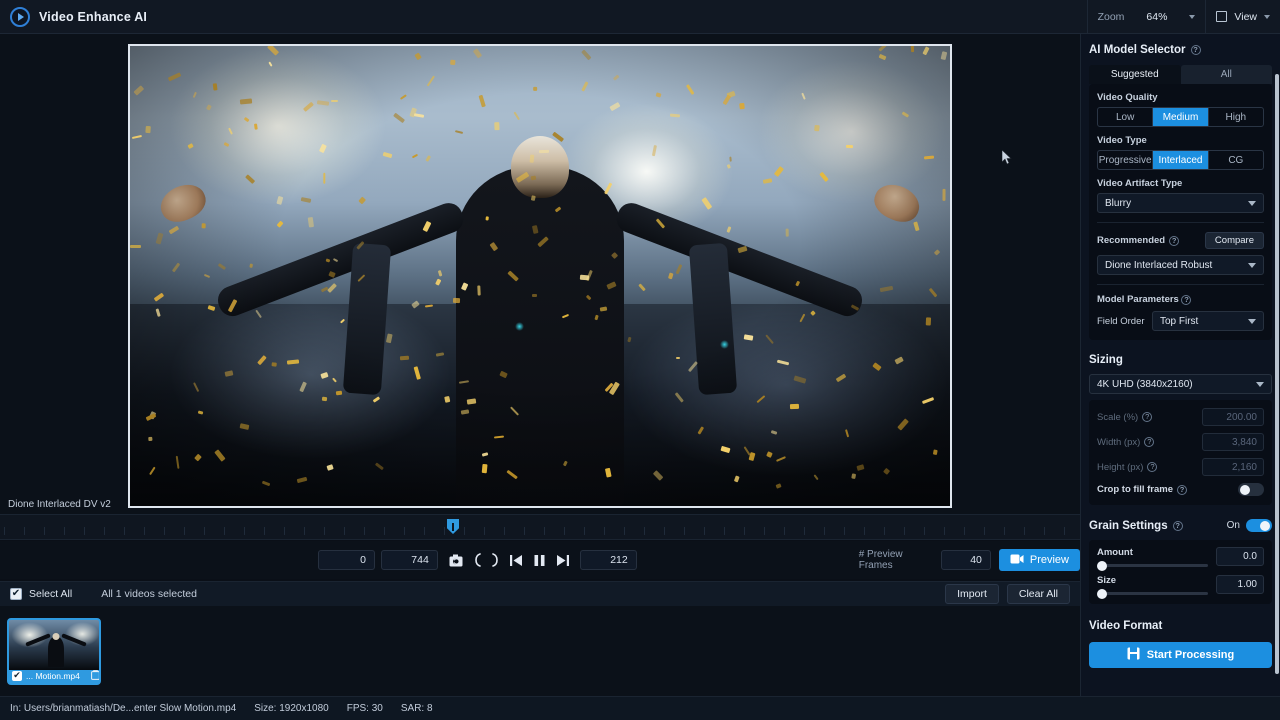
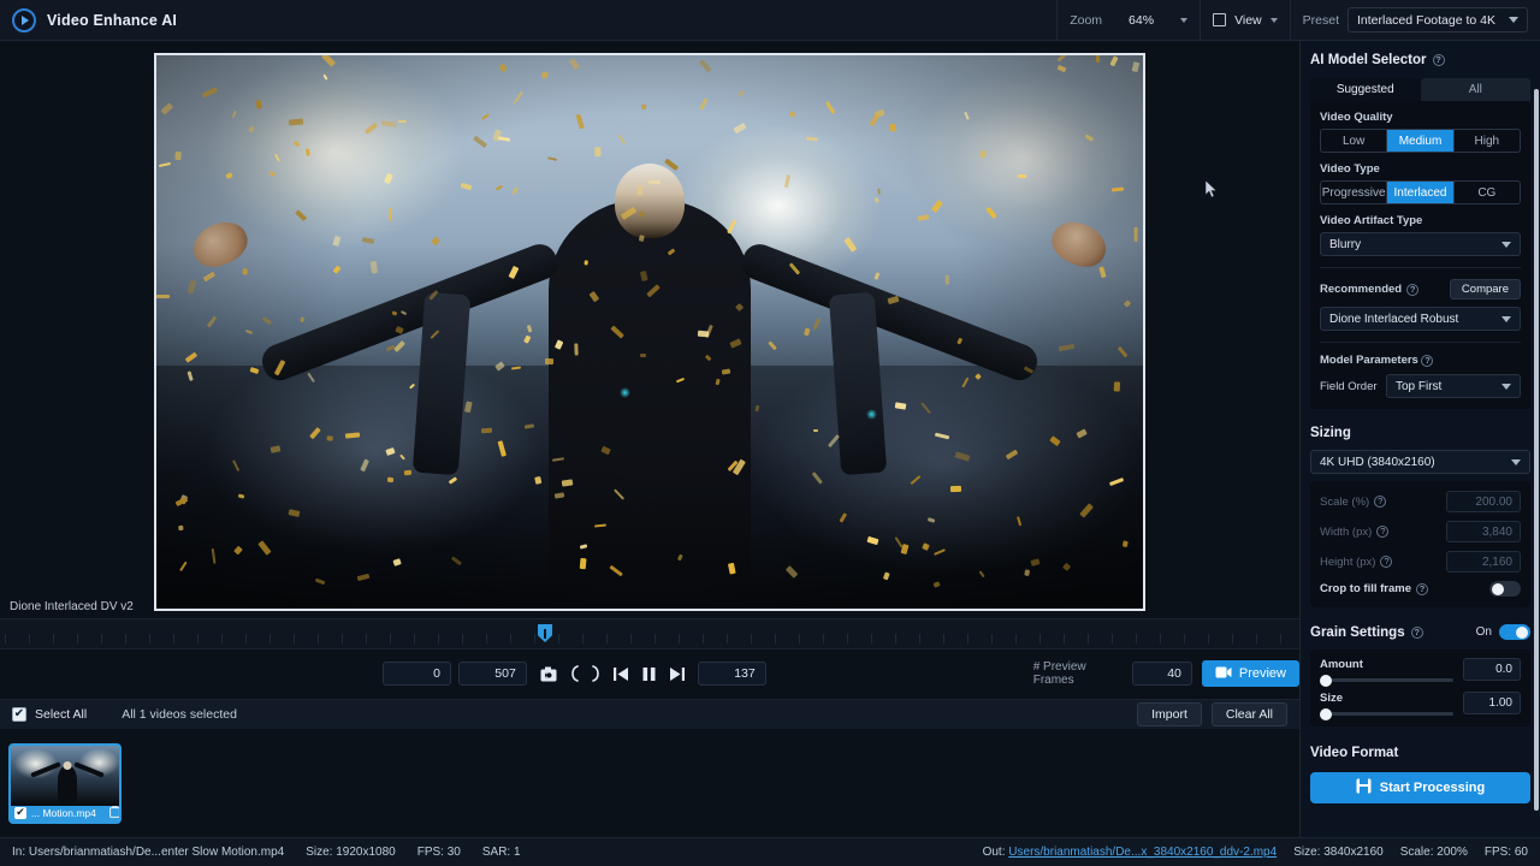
  Video Enhance AI
  Zoom
  64%
  View
+ Preset
+ Interlaced Footage to 4K
  Dione Interlaced DV v2
  0
- 744
+ 507
- 212
+ 137
  # Preview Frames
  40
  Preview
  ✔
  Select All
  All 1 videos selected
  Import
  Clear All
  ✔
  ... Motion.mp4
  AI Model Selector
  ?
  Suggested
  All
  Video Quality
  Low
  Medium
  High
  Video Type
  Progressive
  Interlaced
  CG
  Video Artifact Type
  Blurry
  Recommended
  ?
  Compare
  Dione Interlaced Robust
  Model Parameters ?
  Field Order
  Top First
  Sizing
  4K UHD (3840x2160)
  Scale (%)
  ?
  200.00
  Width (px)
  ?
  3,840
  Height (px)
  ?
  2,160
  Crop to fill frame
  ?
  Grain Settings
  ?
  On
  Amount
  0.0
  Size
  1.00
  Video Format
  Start Processing
  In: Users/brianmatiash/De...enter Slow Motion.mp4
  Size: 1920x1080
  FPS: 30
- SAR: 8
+ SAR: 1
+ Out: Users/brianmatiash/De...x_3840x2160_ddv-2.mp4
+ Size: 3840x2160
+ Scale: 200%
+ FPS: 60
